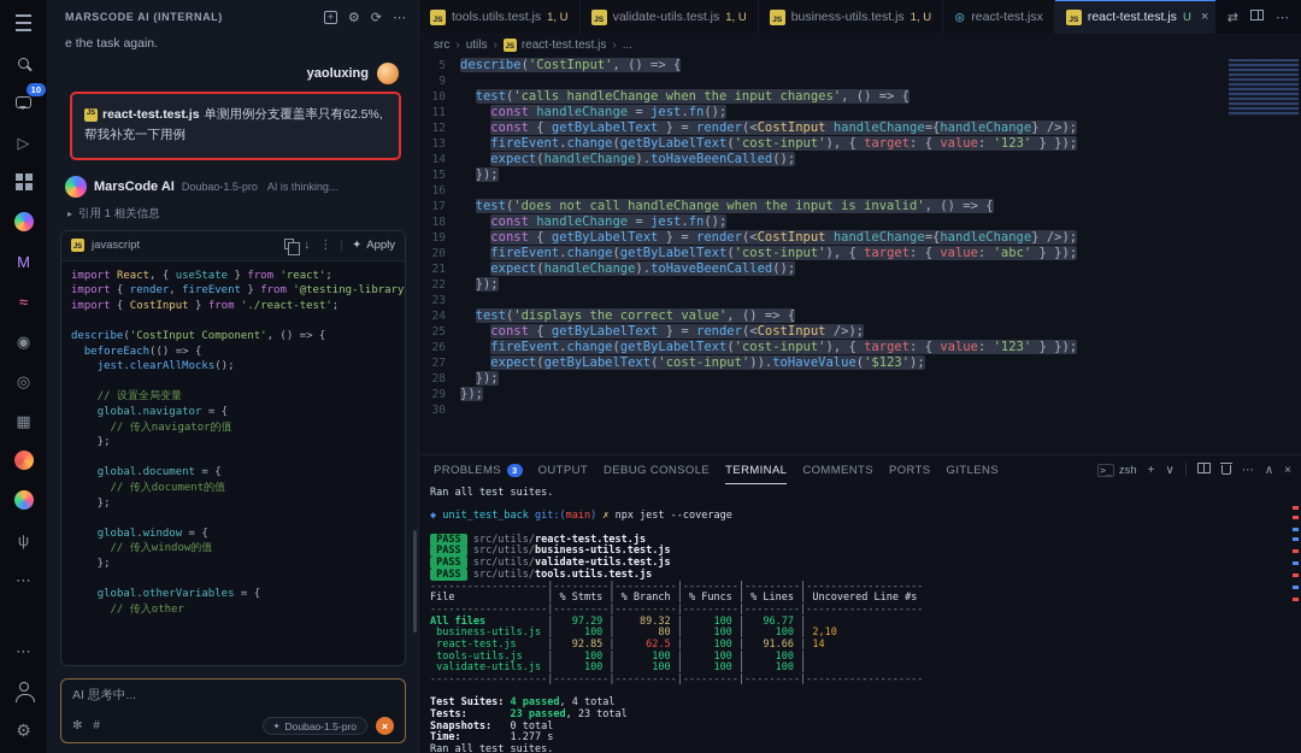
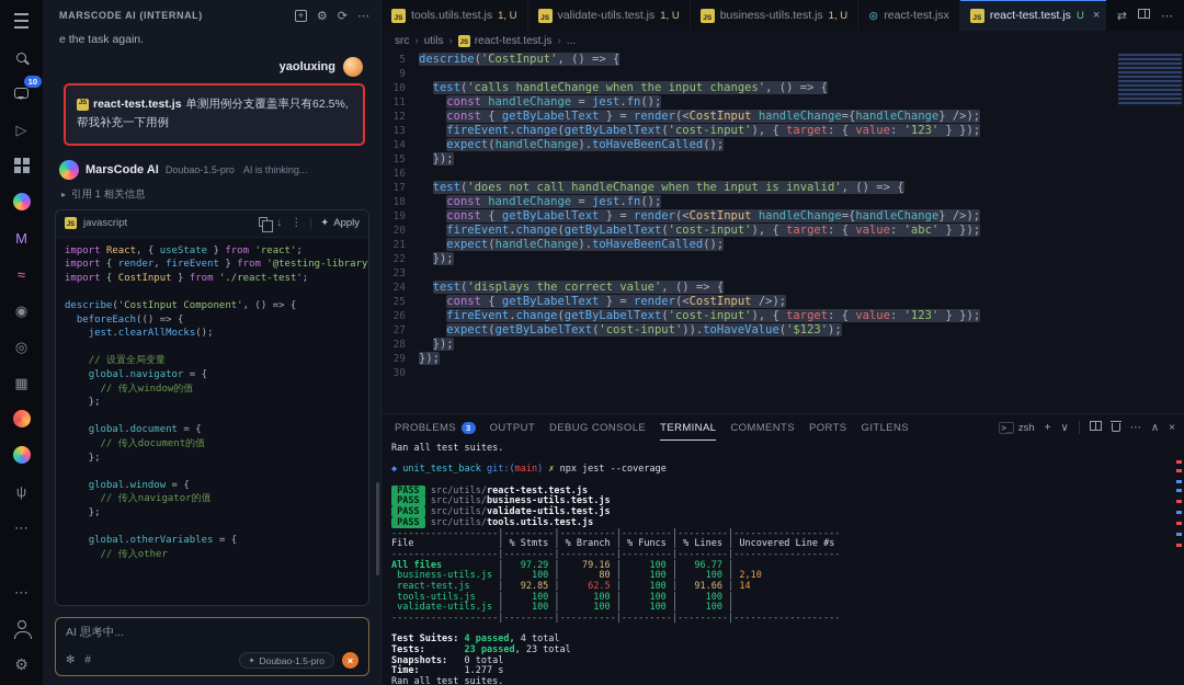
  10
  ▷
  M
  ≈
  ◉
  ◎
  ▦
  ψ
  ⋯
  ⋯
  ⚙
  MARSCODE AI (INTERNAL)
  +
  ⚙
  ⟳
  ⋯
  e the task again.
  yaoluxing
  react-test.test.js 单测用例分支覆盖率只有62.5%, 帮我补充一下用例
  MarsCode AI
  Doubao-1.5-pro
  AI is thinking...
  ▸
  引用 1 相关信息
  javascript
  ↓
  ⋮
  ✦
  Apply
  import React, { useState } from 'react';
  import { render, fireEvent } from '@testing-library
  import { CostInput } from './react-test';
  describe('CostInput Component', () => {
  beforeEach(() => {
  jest.clearAllMocks();
  // 设置全局变量
  global.navigator = {
- // 传入navigator的值
+ // 传入window的值
  };
  global.document = {
  // 传入document的值
  };
  global.window = {
- // 传入window的值
+ // 传入navigator的值
  };
  global.otherVariables = {
  // 传入other
  AI 思考中...
  ✻
  #
  Doubao-1.5-pro
  ×
  tools.utils.test.js
  1, U
  validate-utils.test.js
  1, U
  business-utils.test.js
  1, U
  ⊛
  react-test.jsx
  react-test.test.js
  U
  ×
  ⇄
  ⋯
  src
  ›
  utils
  ›
  react-test.test.js
  ›
  ...
  5
  describe('CostInput', () => {
  9
  10
  test('calls handleChange when the input changes', () => {
  11
  const handleChange = jest.fn();
  12
  const { getByLabelText } = render(<CostInput handleChange={handleChange} />);
  13
  fireEvent.change(getByLabelText('cost-input'), { target: { value: '123' } });
  14
  expect(handleChange).toHaveBeenCalled();
  15
  });
  16
  17
  test('does not call handleChange when the input is invalid', () => {
  18
  const handleChange = jest.fn();
  19
  const { getByLabelText } = render(<CostInput handleChange={handleChange} />);
  20
  fireEvent.change(getByLabelText('cost-input'), { target: { value: 'abc' } });
  21
  expect(handleChange).toHaveBeenCalled();
  22
  });
  23
  24
  test('displays the correct value', () => {
  25
  const { getByLabelText } = render(<CostInput />);
  26
  fireEvent.change(getByLabelText('cost-input'), { target: { value: '123' } });
  27
  expect(getByLabelText('cost-input')).toHaveValue('$123');
  28
  });
  29
  });
  30
  PROBLEMS
  3
  OUTPUT
  DEBUG CONSOLE
  TERMINAL
  COMMENTS
  PORTS
  GITLENS
  >_
  zsh
  +
  ∨
  ⋯
  ∧
  ×
  Ran all test suites.
  ◆ unit_test_back git:(main) ✗ npx jest --coverage
  PASS src/utils/react-test.test.js
  PASS src/utils/business-utils.test.js
  PASS src/utils/validate-utils.test.js
  PASS src/utils/tools.utils.test.js
  -------------------|---------|----------|---------|---------|-------------------
  File | % Stmts | % Branch | % Funcs | % Lines | Uncovered Line #s
  -------------------|---------|----------|---------|---------|-------------------
- All files | 97.29 | 89.32 | 100 | 96.77 |
+ All files | 97.29 | 79.16 | 100 | 96.77 |
  business-utils.js | 100 | 80 | 100 | 100 | 2,10
  react-test.js | 92.85 | 62.5 | 100 | 91.66 | 14
  tools-utils.js | 100 | 100 | 100 | 100 |
  validate-utils.js | 100 | 100 | 100 | 100 |
  -------------------|---------|----------|---------|---------|-------------------
  Test Suites: 4 passed, 4 total
  Tests: 23 passed, 23 total
  Snapshots: 0 total
  Time: 1.277 s
  Ran all test suites.
